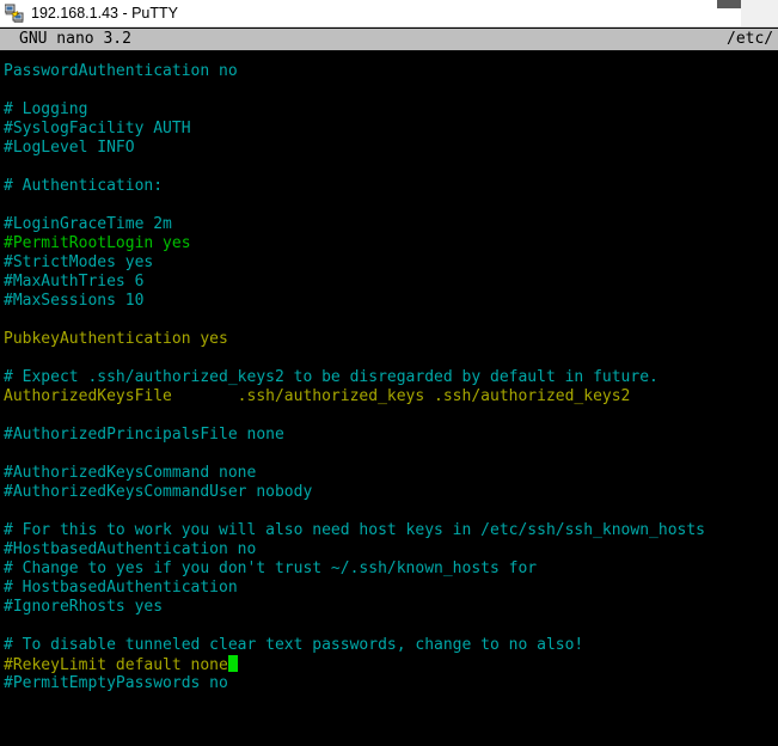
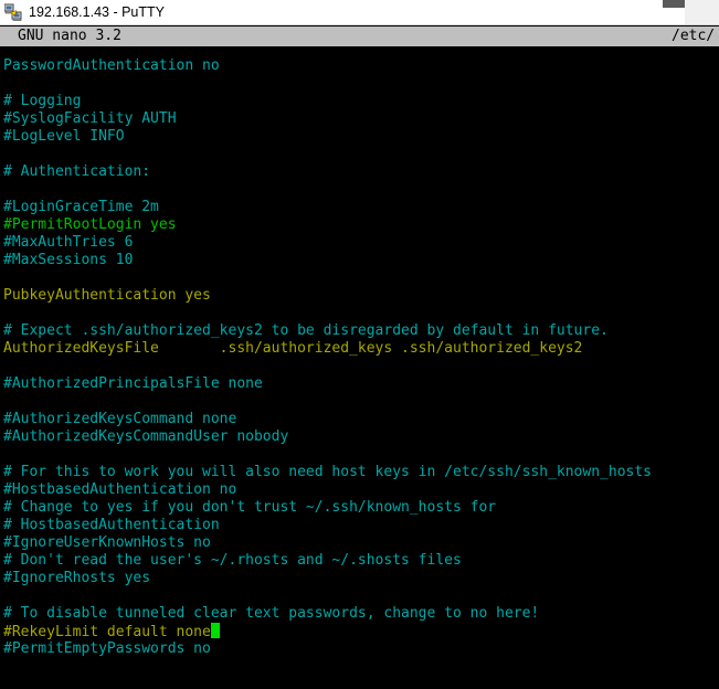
  192.168.1.43 - PuTTY
  GNU nano 3.2
  /etc/
  PasswordAuthentication no
  # Logging
  #SyslogFacility AUTH
  #LogLevel INFO
  # Authentication:
  #LoginGraceTime 2m
  #PermitRootLogin yes
- #StrictModes yes
  #MaxAuthTries 6
  #MaxSessions 10
  PubkeyAuthentication yes
  # Expect .ssh/authorized_keys2 to be disregarded by default in future.
  AuthorizedKeysFile .ssh/authorized_keys .ssh/authorized_keys2
  #AuthorizedPrincipalsFile none
  #AuthorizedKeysCommand none
  #AuthorizedKeysCommandUser nobody
  # For this to work you will also need host keys in /etc/ssh/ssh_known_hosts
  #HostbasedAuthentication no
  # Change to yes if you don't trust ~/.ssh/known_hosts for
  # HostbasedAuthentication
+ #IgnoreUserKnownHosts no
+ # Don't read the user's ~/.rhosts and ~/.shosts files
  #IgnoreRhosts yes
- # To disable tunneled clear text passwords, change to no also!
+ # To disable tunneled clear text passwords, change to no here!
  #RekeyLimit default none
  #PermitEmptyPasswords no
